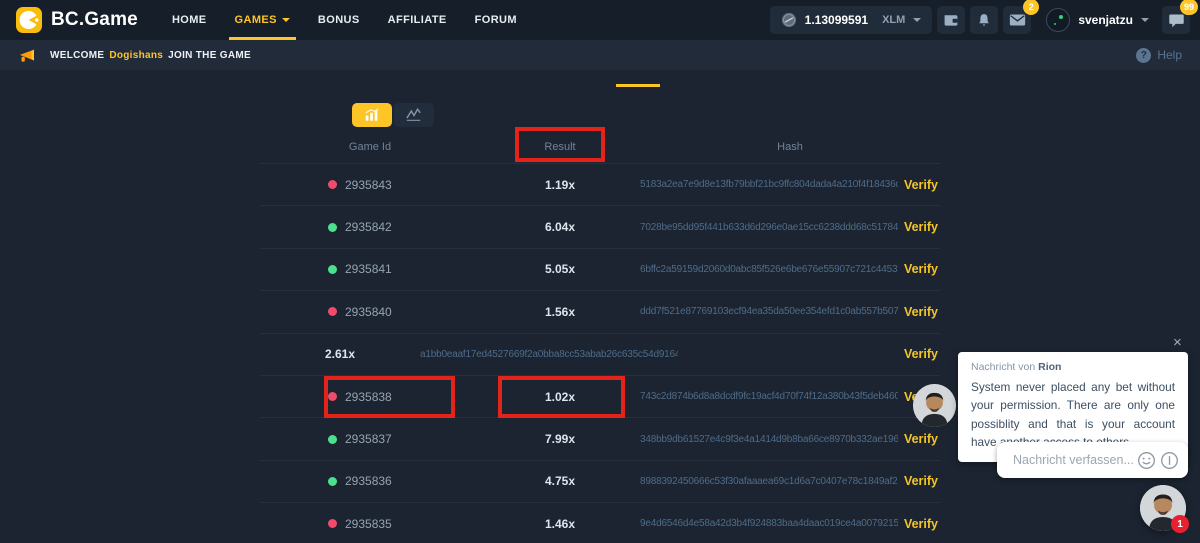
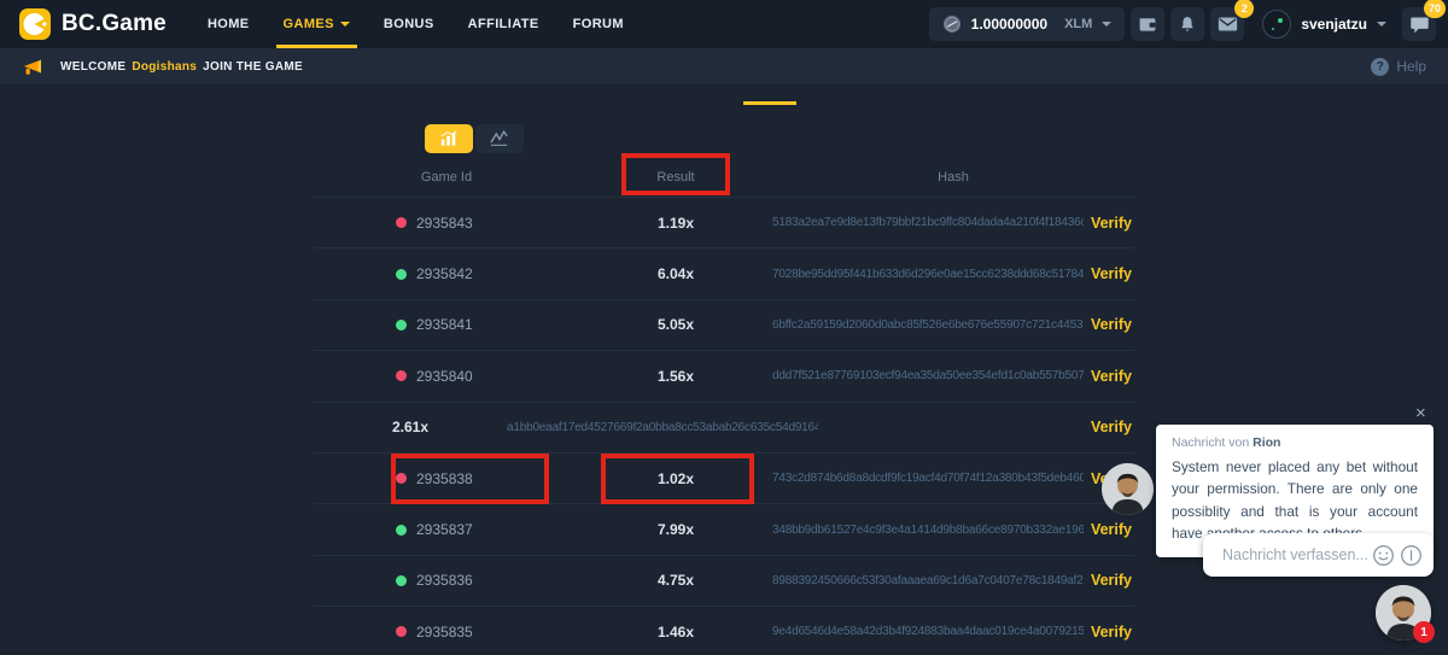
  BC.Game
  HOME
  GAMES
  BONUS
  AFFILIATE
  FORUM
- 1.13099591
+ 1.00000000
  XLM
  2
  svenjatzu
- 99
+ 70
  WELCOME
  Dogishans
  JOIN THE GAME
  ?
  Help
  Game Id
  Result
  Hash
  2935843
  1.19x
  5183a2ea7e9d8e13fb79bbf21bc9ffc804dada4a210f4f18436c
  Verify
  2935842
  6.04x
  7028be95dd95f441b633d6d296e0ae15cc6238ddd68c51784
  Verify
  2935841
  5.05x
  6bffc2a59159d2060d0abc85f526e6be676e55907c721c4453
  Verify
  2935840
  1.56x
  ddd7f521e87769103ecf94ea35da50ee354efd1c0ab557b507
  Verify
  2.61x
  a1bb0eaaf17ed4527669f2a0bba8cc53abab26c635c54d9164
  Verify
  2935838
  1.02x
  743c2d874b6d8a8dcdf9fc19acf4d70f74f12a380b43f5deb460
  2935837
  7.99x
  348bb9db61527e4c9f3e4a1414d9b8ba66ce8970b332ae196
  Verify
  2935836
  4.75x
  8988392450666c53f30afaaaea69c1d6a7c0407e78c1849af2
  Verify
  2935835
  1.46x
  9e4d6546d4e58a42d3b4f924883baa4daac019ce4a0079215
  Verify
  ×
  Nachricht von Rion
  System never placed any bet without your permission. There are only one possiblity and that is your account have
  Nachricht verfassen...
  1
